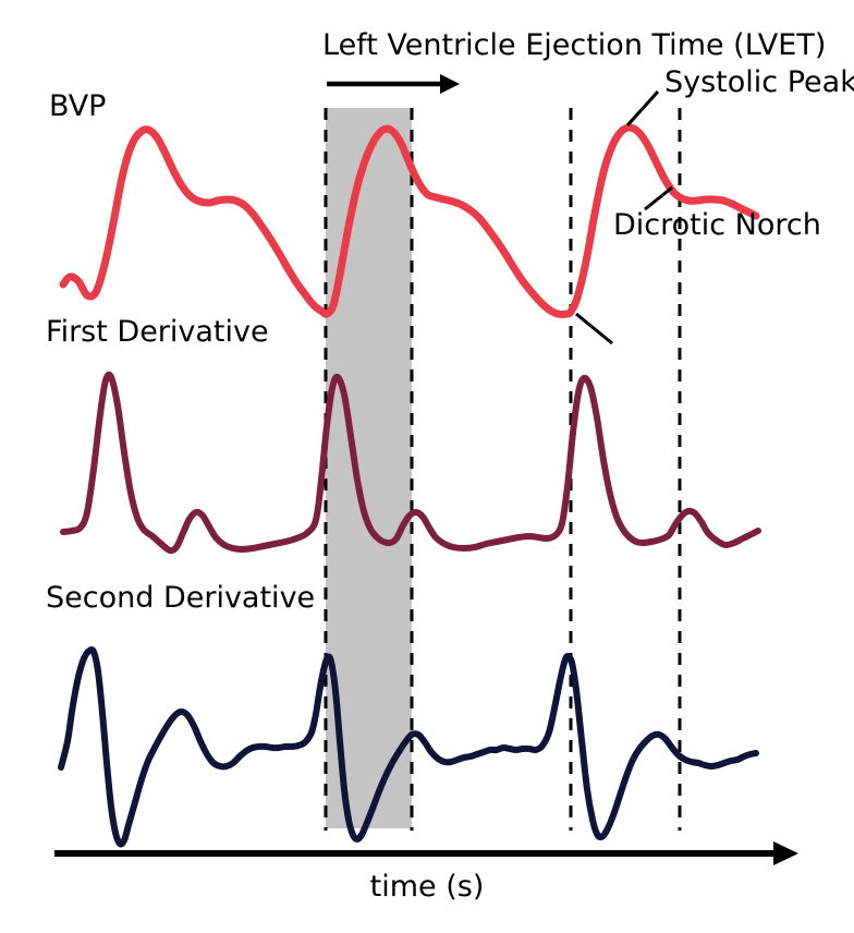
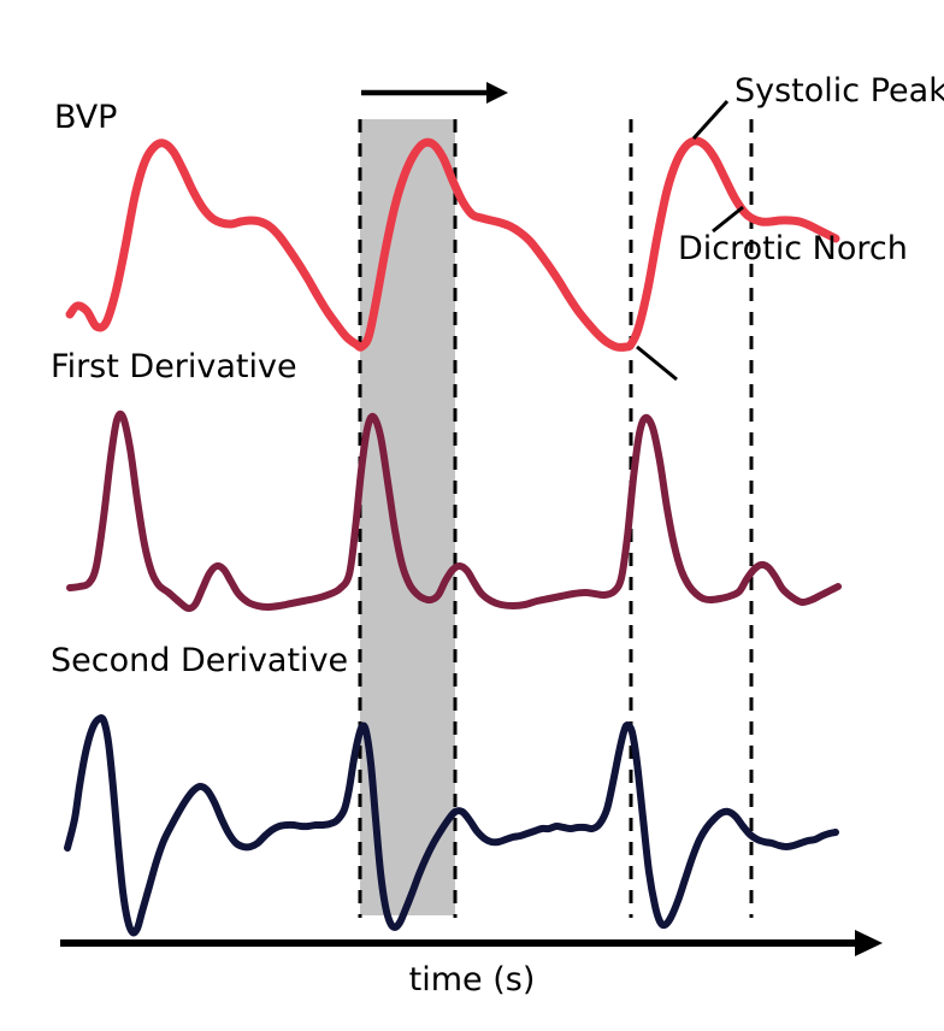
- Left Ventricle Ejection Time (LVET)
  BVP
  Systolic Peak
  Dicrotic Norch
  First Derivative
  Second Derivative
  time (s)
